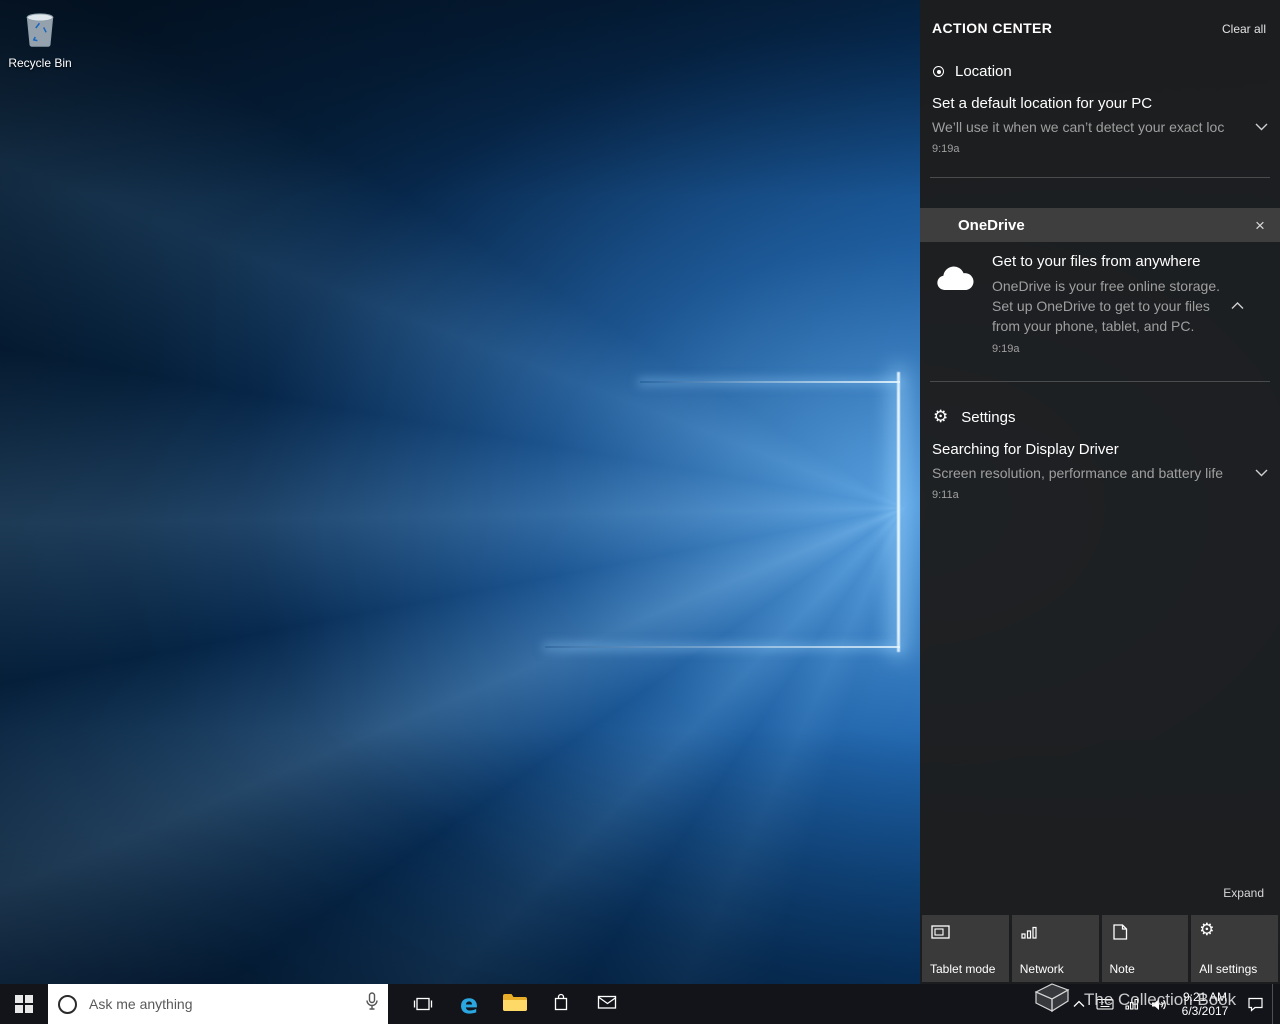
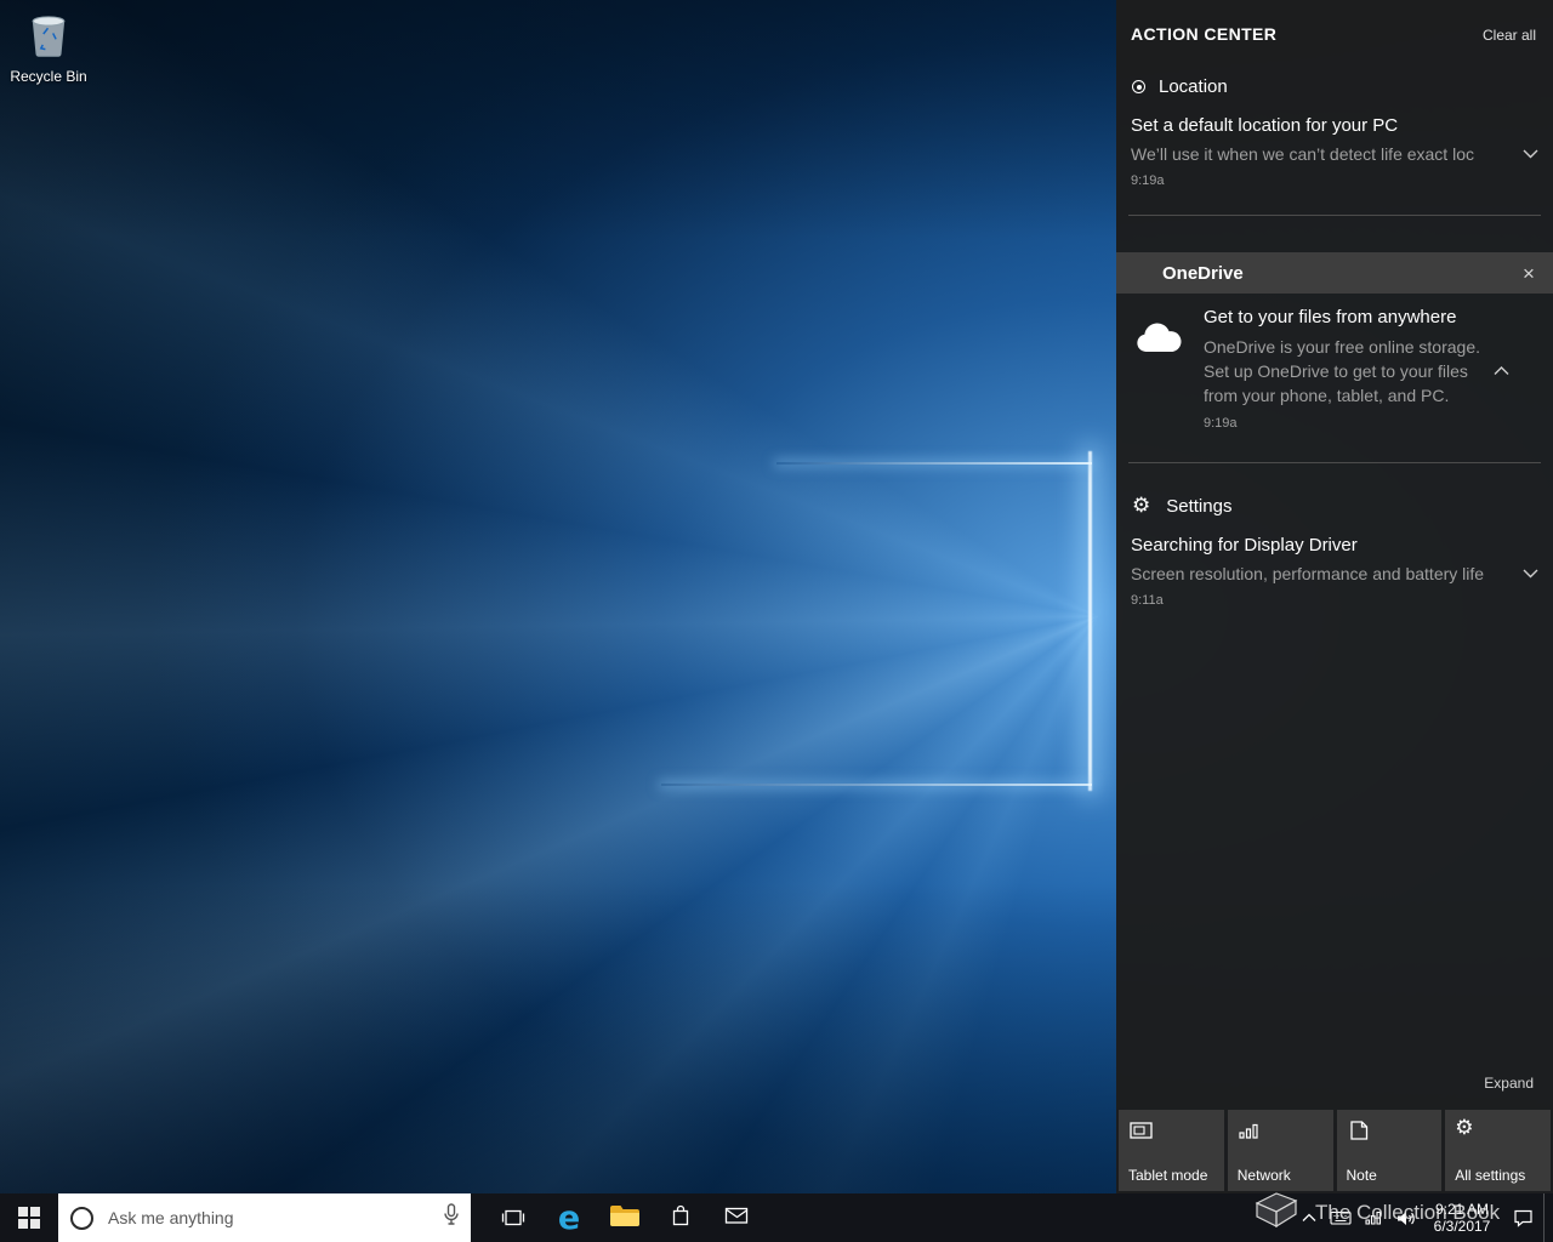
  Recycle Bin
  ACTION CENTER
  Clear all
  Location
  Set a default location for your PC
- We’ll use it when we can’t detect your exact loc
+ We’ll use it when we can’t detect life exact loc
  9:19a
  OneDrive
  Get to your files from anywhere
  OneDrive is your free online storage. Set up OneDrive to get to your files from your phone, tablet, and PC.
  9:19a
  Settings
  Searching for Display Driver
  Screen resolution, performance and battery life
  9:11a
  Expand
  Tablet mode
  Network
  Note
  All settings
  Ask me anything
  e
  9:21 AM
  6/3/2017
  The Collection Book
